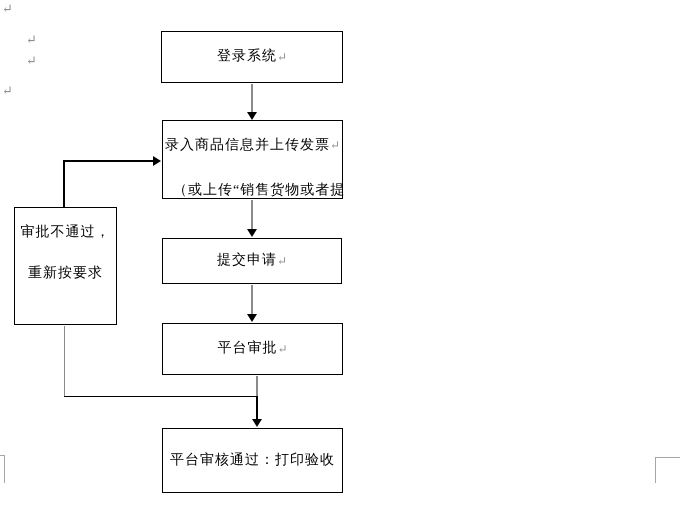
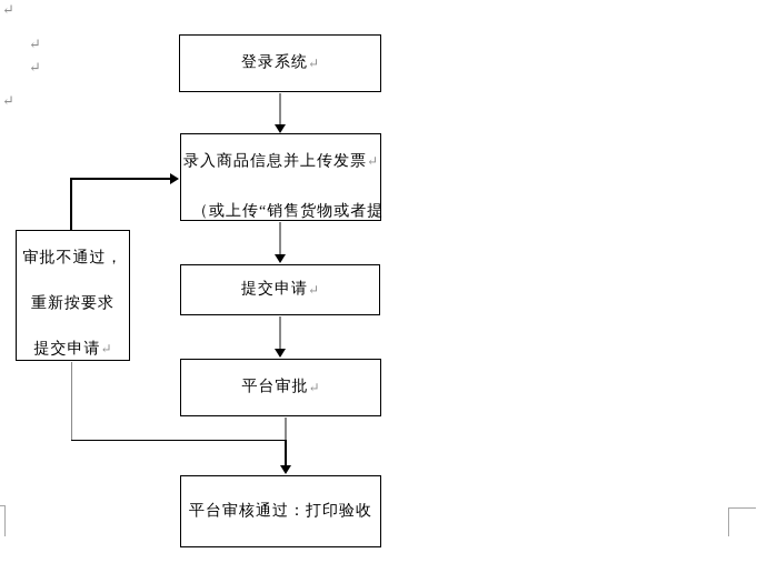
  ↵
  ↵
  ↵
  ↵
  登录系统
  ↵
  录入商品信息并上传发票↵
  （或上传“销售货物或者提
  提交申请
  ↵
  平台审批
  ↵
  平台审核通过：打印验收
  审批不通过，
  重新按要求
+ 提交申请↵
